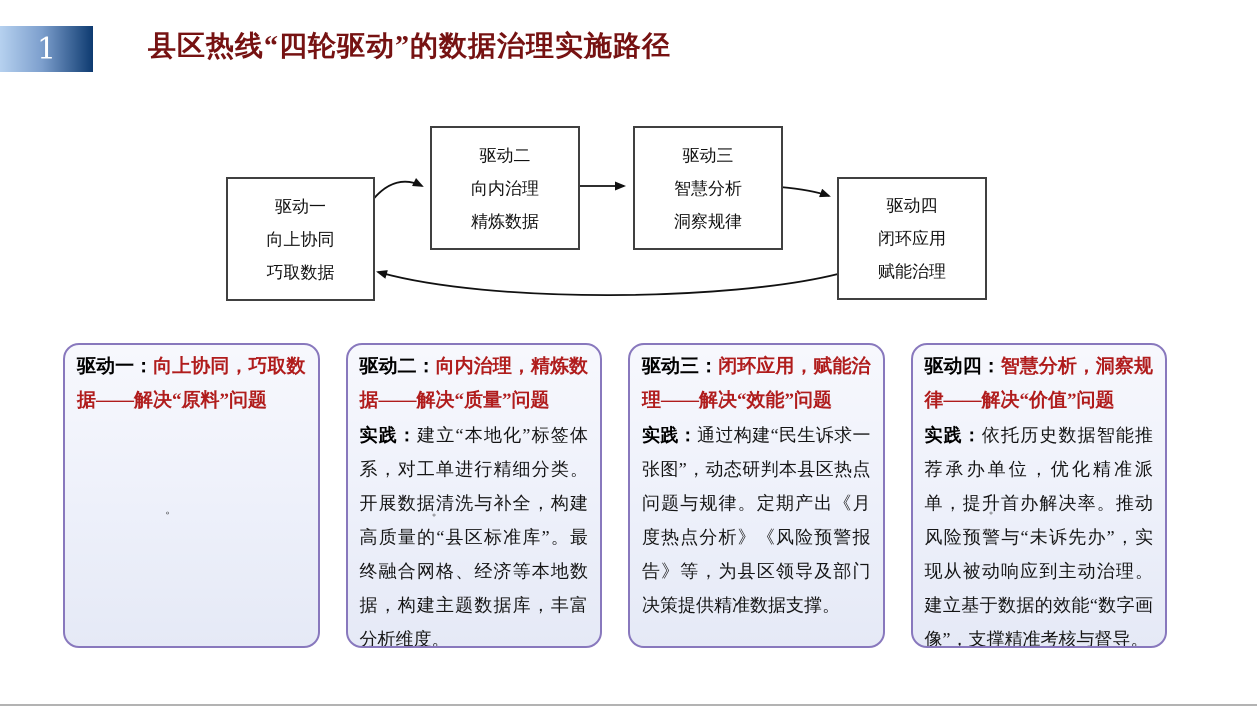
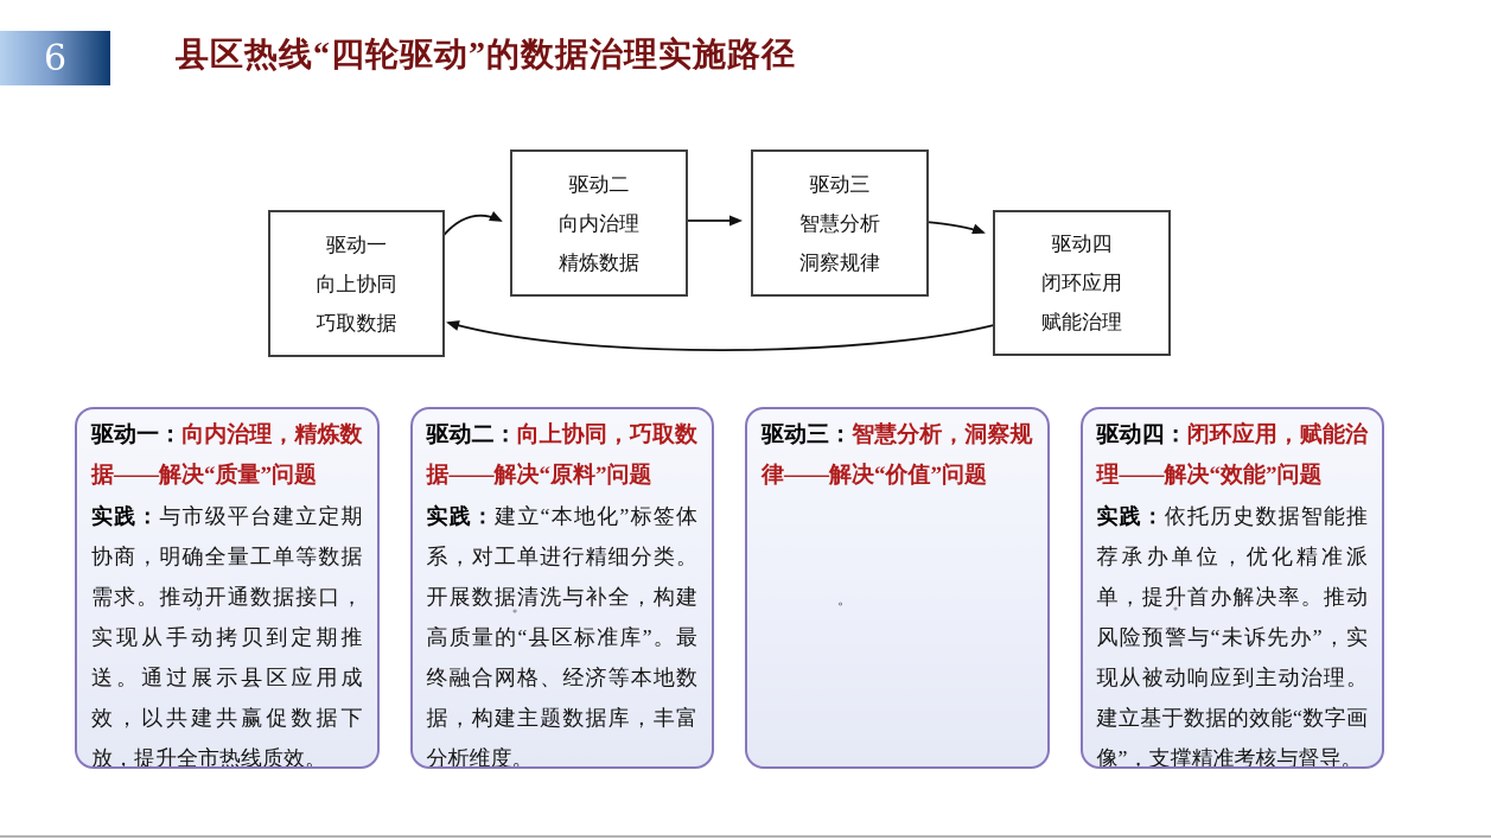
- 1
+ 6
  县区热线“四轮驱动”的数据治理实施路径
  驱动一
  向上协同
  巧取数据
  驱动二
  向内治理
  精炼数据
  驱动三
  智慧分析
  洞察规律
  驱动四
  闭环应用
  赋能治理
- 驱动一：向上协同，巧取数据——解决“原料”问题
+ 驱动一：向内治理，精炼数据——解决“质量”问题
+ 实践：与市级平台建立定期协商，明确全量工单等数据需求。推动开通数据接口，实现从手动拷贝到定期推送。通过展示县区应用成效，以共建共赢促数据下放，提升全市热线质效。
  。
- 驱动二：向内治理，精炼数据——解决“质量”问题
+ 驱动二：向上协同，巧取数据——解决“原料”问题
  实践：建立“本地化”标签体系，对工单进行精细分类。开展数据清洗与补全，构建高质量的“县区标准库”。最终融合网格、经济等本地数据，构建主题数据库，丰富分析维度。
  。
- 驱动三：闭环应用，赋能治理——解决“效能”问题
+ 驱动三：智慧分析，洞察规律——解决“价值”问题
- 实践：通过构建“民生诉求一张图”，动态研判本县区热点问题与规律。定期产出《月度热点分析》《风险预警报告》等，为县区领导及部门决策提供精准数据支撑。
  。
- 驱动四：智慧分析，洞察规律——解决“价值”问题
+ 驱动四：闭环应用，赋能治理——解决“效能”问题
  实践：依托历史数据智能推荐承办单位，优化精准派单，提升首办解决率。推动风险预警与“未诉先办”，实现从被动响应到主动治理。建立基于数据的效能“数字画像”，支撑精准考核与督导。
  。
